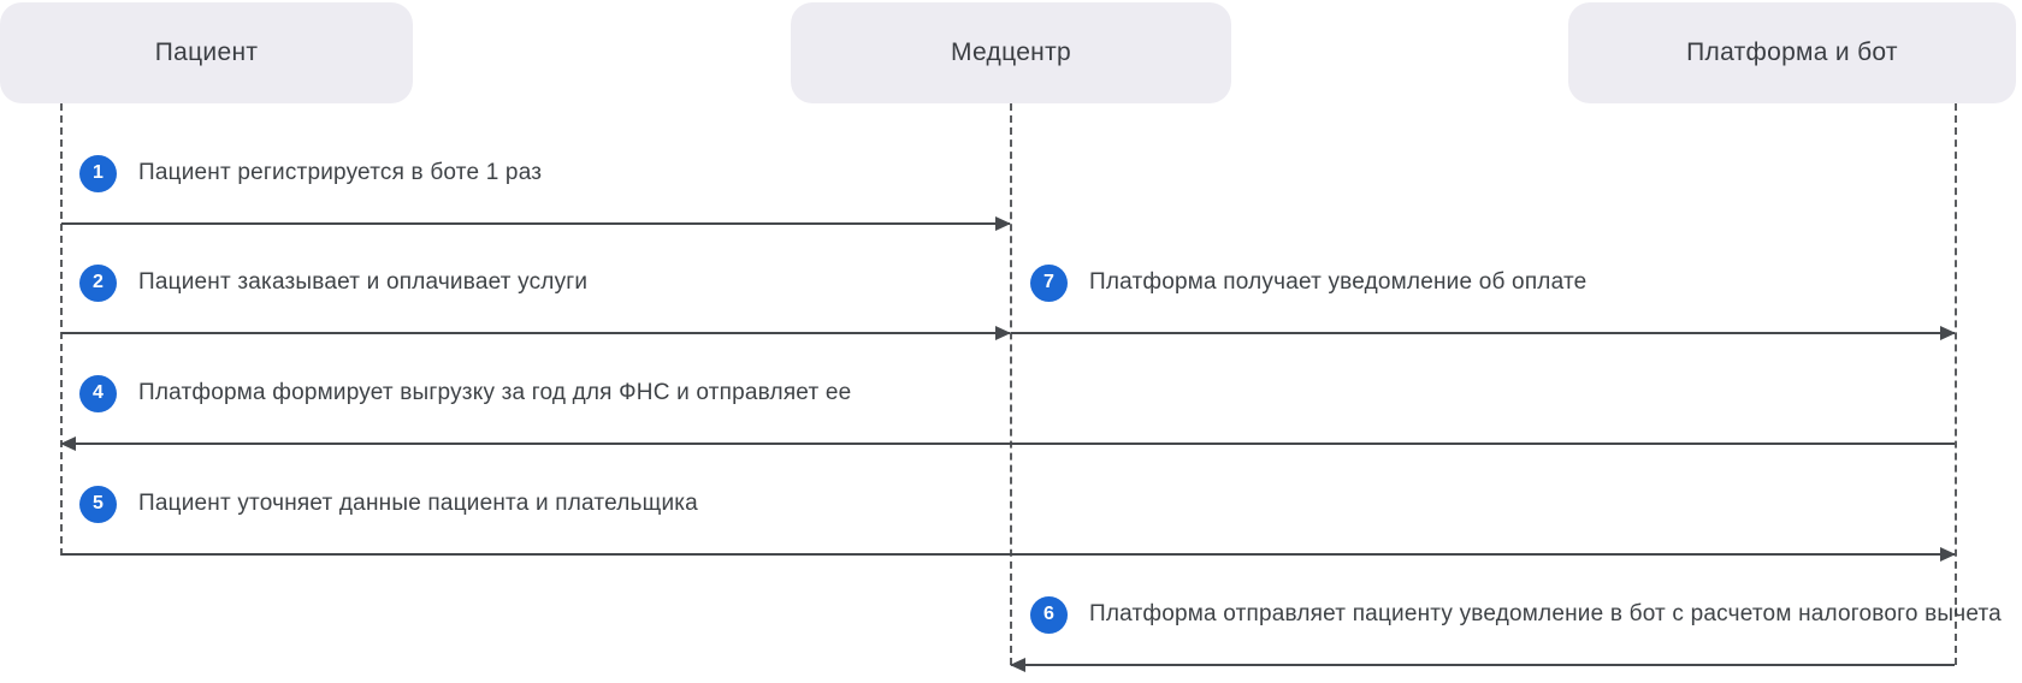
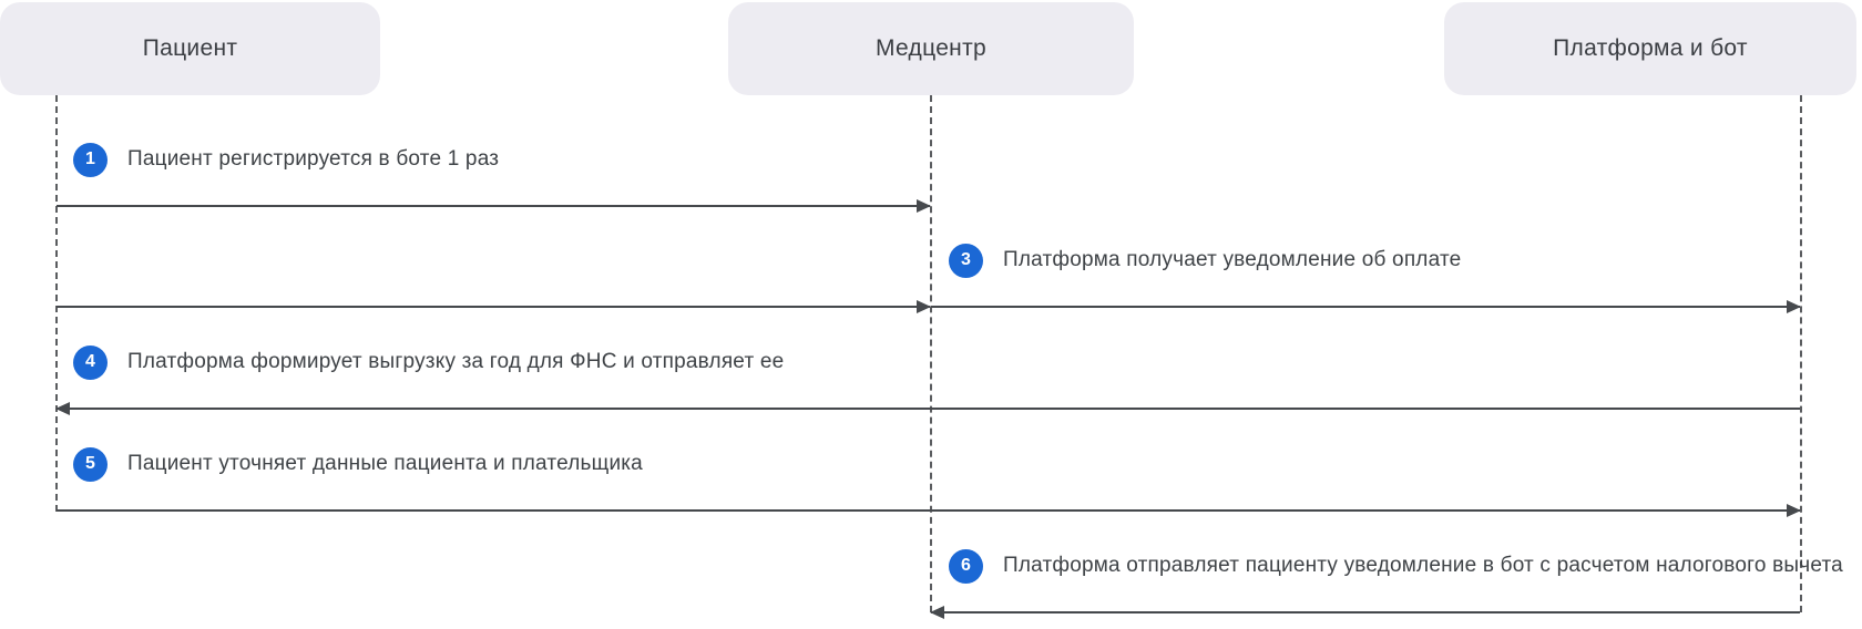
  Пациент
  Медцентр
  Платформа и бот
  1
  Пациент регистрируется в боте 1 раз
- 2
- Пациент заказывает и оплачивает услуги
- 7
+ 3
  Платформа получает уведомление об оплате
  4
  Платформа формирует выгрузку за год для ФНС и отправляет ее
  5
  Пациент уточняет данные пациента и плательщика
  6
  Платформа отправляет пациенту уведомление в бот с расчетом налогового вычета
